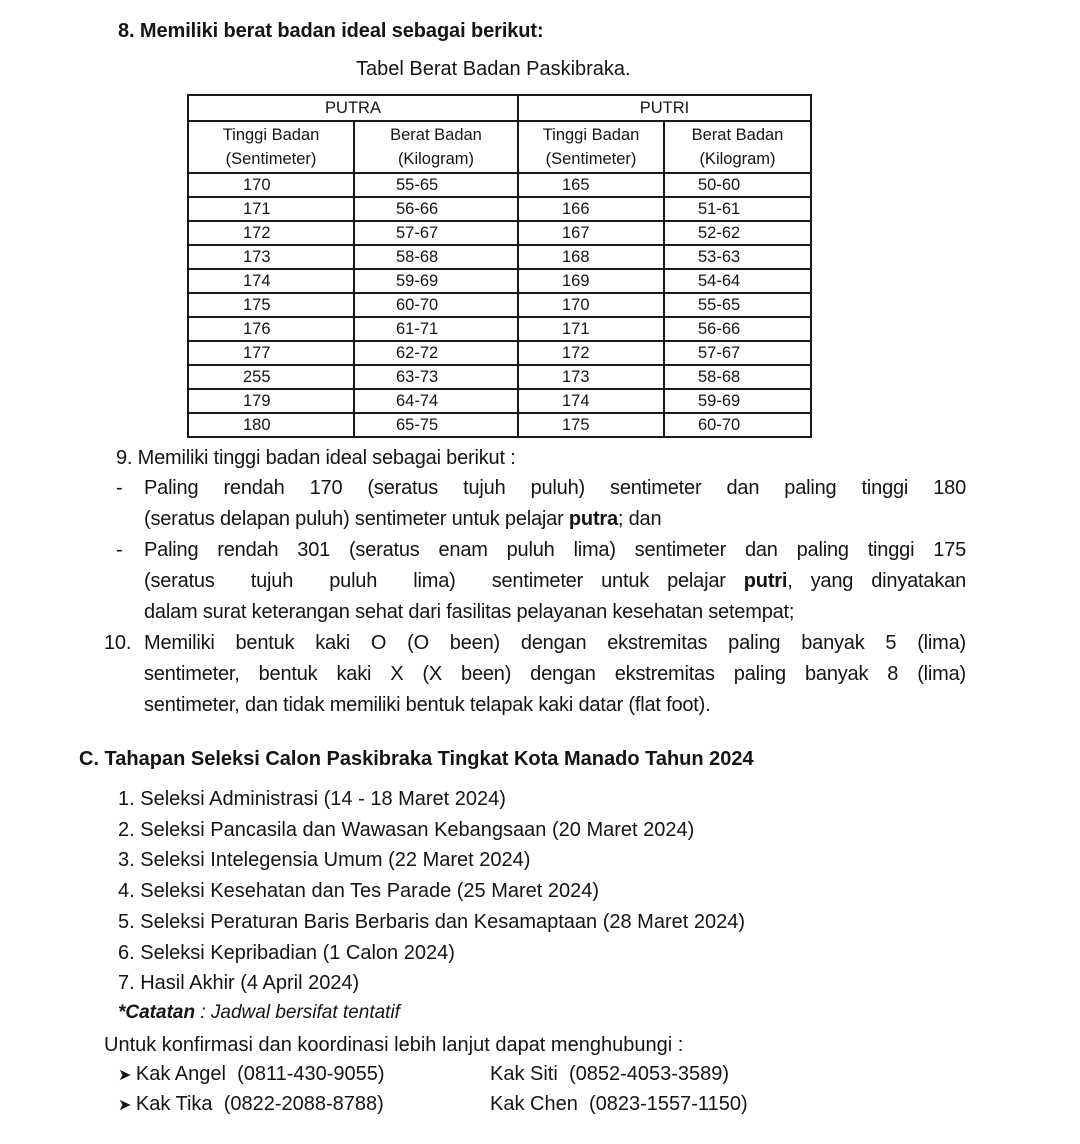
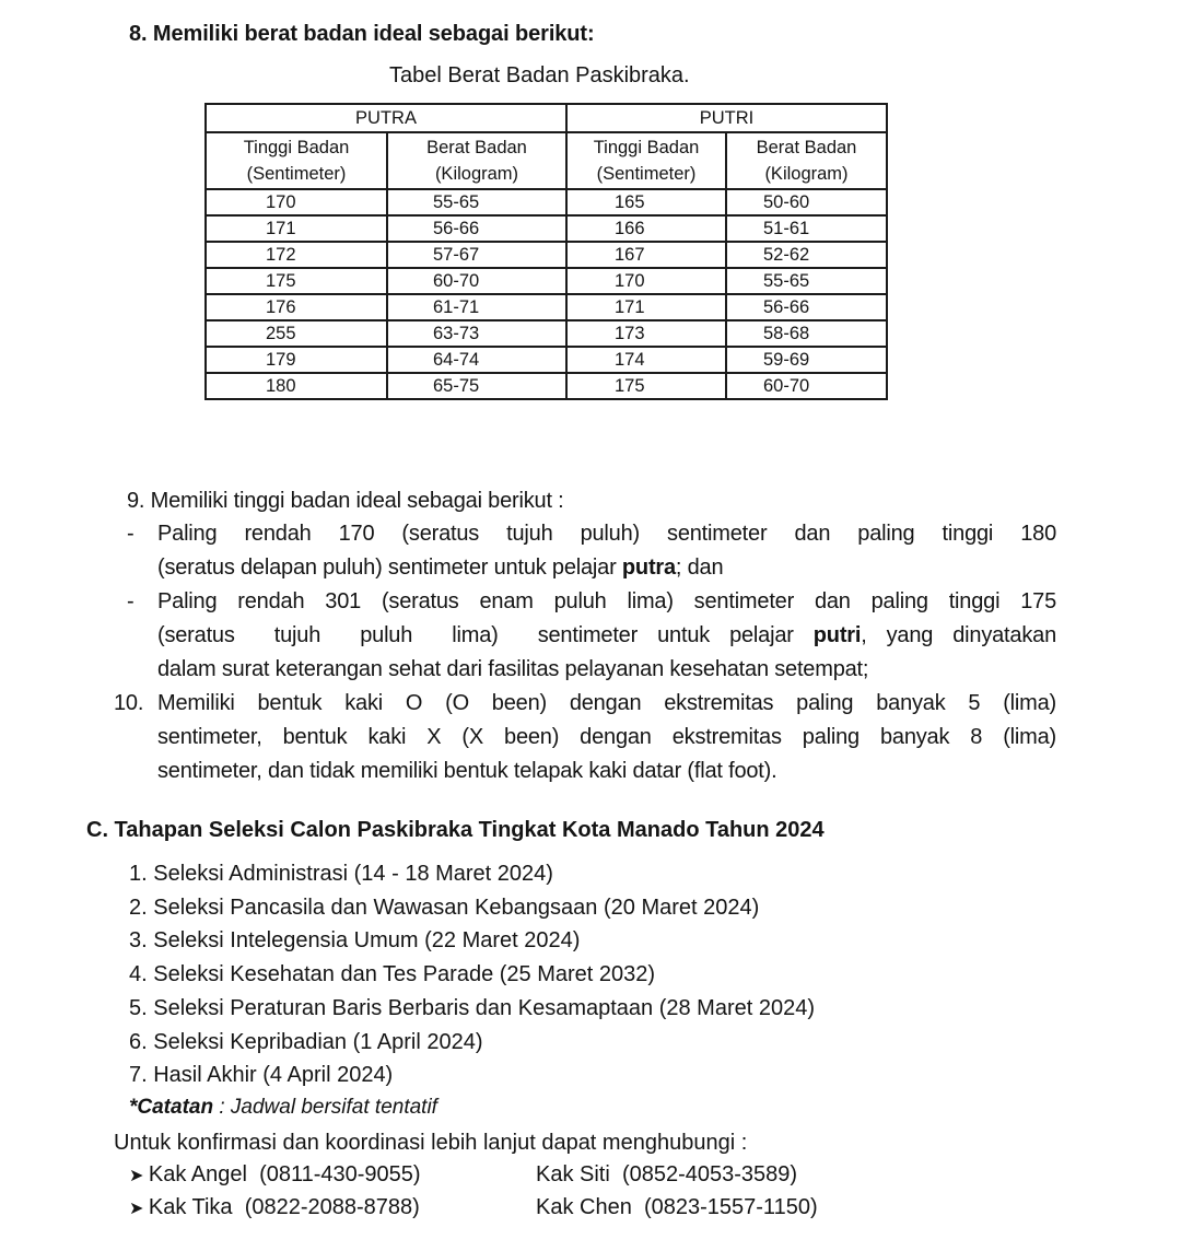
  8. Memiliki berat badan ideal sebagai berikut:
  Tabel Berat Badan Paskibraka.
  PUTRA	PUTRI
  Tinggi Badan(Sentimeter)	Berat Badan(Kilogram)	Tinggi Badan(Sentimeter)	Berat Badan(Kilogram)
  170	55-65	165	50-60
  171	56-66	166	51-61
  172	57-67	167	52-62
- 173	58-68	168	53-63
- 174	59-69	169	54-64
  175	60-70	170	55-65
  176	61-71	171	56-66
- 177	62-72	172	57-67
  255	63-73	173	58-68
  179	64-74	174	59-69
  180	65-75	175	60-70
  9. Memiliki tinggi badan ideal sebagai berikut :
  -
  Paling rendah 170 (seratus tujuh puluh) sentimeter dan paling tinggi 180
  (seratus delapan puluh) sentimeter untuk pelajar putra; dan
  -
  Paling rendah 301 (seratus enam puluh lima) sentimeter dan paling tinggi 175
  (seratus tujuh puluh lima) sentimeter untuk pelajar putri, yang dinyatakan
  dalam surat keterangan sehat dari fasilitas pelayanan kesehatan setempat;
  10.
  Memiliki bentuk kaki O (O been) dengan ekstremitas paling banyak 5 (lima)
  sentimeter, bentuk kaki X (X been) dengan ekstremitas paling banyak 8 (lima)
  sentimeter, dan tidak memiliki bentuk telapak kaki datar (flat foot).
  C. Tahapan Seleksi Calon Paskibraka Tingkat Kota Manado Tahun 2024
  1. Seleksi Administrasi (14 - 18 Maret 2024)
  2. Seleksi Pancasila dan Wawasan Kebangsaan (20 Maret 2024)
  3. Seleksi Intelegensia Umum (22 Maret 2024)
- 4. Seleksi Kesehatan dan Tes Parade (25 Maret 2024)
+ 4. Seleksi Kesehatan dan Tes Parade (25 Maret 2032)
  5. Seleksi Peraturan Baris Berbaris dan Kesamaptaan (28 Maret 2024)
- 6. Seleksi Kepribadian (1 Calon 2024)
+ 6. Seleksi Kepribadian (1 April 2024)
  7. Hasil Akhir (4 April 2024)
  *Catatan : Jadwal bersifat tentatif
  Untuk konfirmasi dan koordinasi lebih lanjut dapat menghubungi :
  ➤ Kak Angel (0811-430-9055)
  Kak Siti (0852-4053-3589)
  ➤ Kak Tika (0822-2088-8788)
  Kak Chen (0823-1557-1150)
